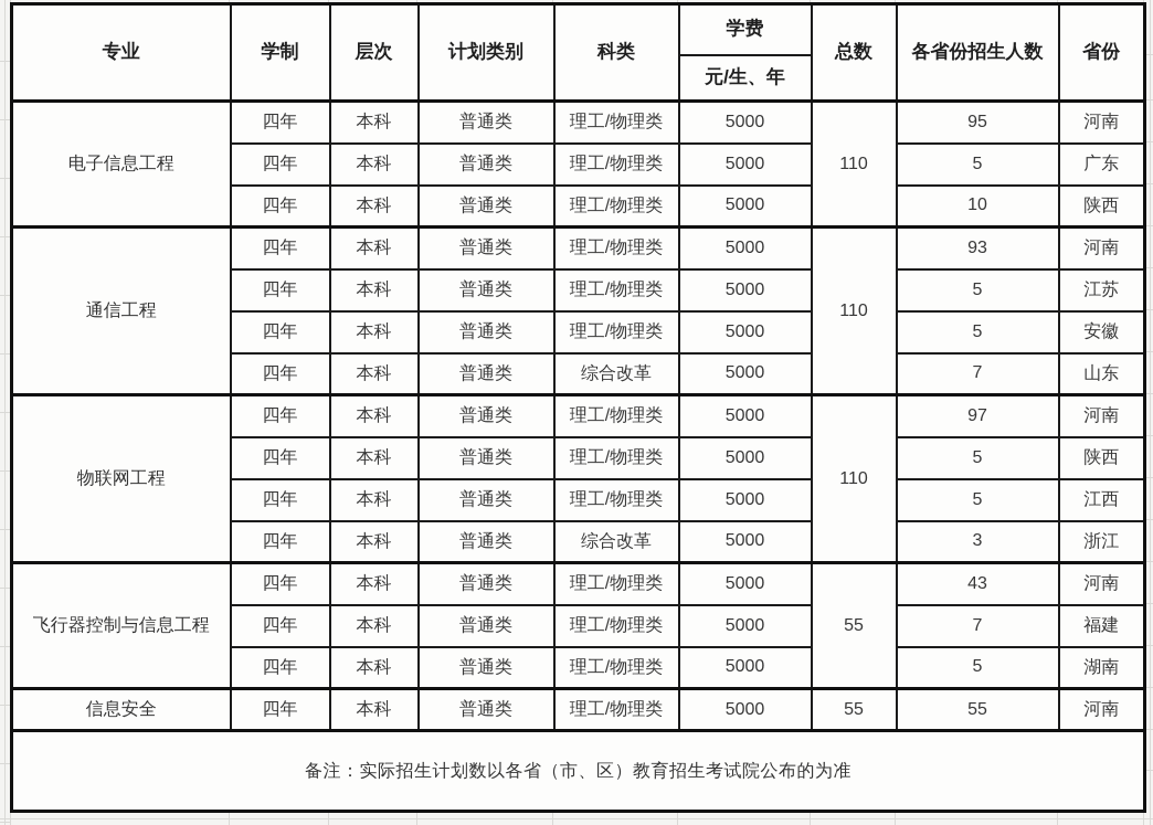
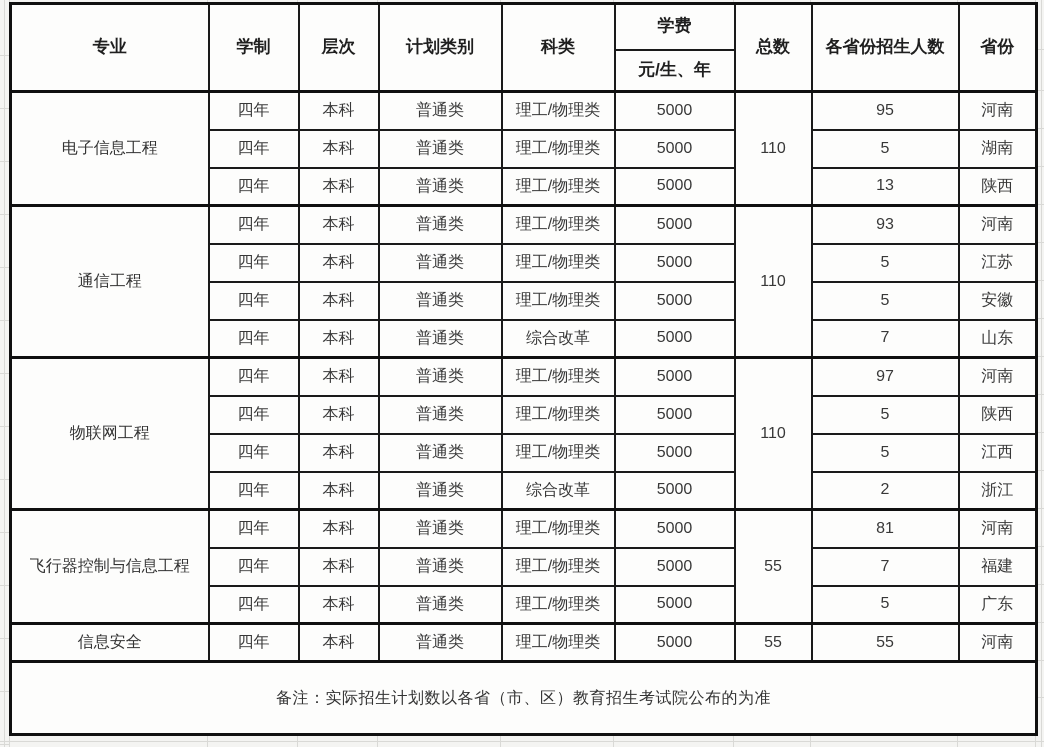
  专业	学制	层次	计划类别	科类	学费	总数	各省份招生人数	省份
  元/生、年
  电子信息工程	四年	本科	普通类	理工/物理类	5000	110	95	河南
- 四年	本科	普通类	理工/物理类	5000	5	广东
+ 四年	本科	普通类	理工/物理类	5000	5	湖南
- 四年	本科	普通类	理工/物理类	5000	10	陕西
+ 四年	本科	普通类	理工/物理类	5000	13	陕西
  通信工程	四年	本科	普通类	理工/物理类	5000	110	93	河南
  四年	本科	普通类	理工/物理类	5000	5	江苏
  四年	本科	普通类	理工/物理类	5000	5	安徽
  四年	本科	普通类	综合改革	5000	7	山东
  物联网工程	四年	本科	普通类	理工/物理类	5000	110	97	河南
  四年	本科	普通类	理工/物理类	5000	5	陕西
  四年	本科	普通类	理工/物理类	5000	5	江西
- 四年	本科	普通类	综合改革	5000	3	浙江
+ 四年	本科	普通类	综合改革	5000	2	浙江
- 飞行器控制与信息工程	四年	本科	普通类	理工/物理类	5000	55	43	河南
+ 飞行器控制与信息工程	四年	本科	普通类	理工/物理类	5000	55	81	河南
  四年	本科	普通类	理工/物理类	5000	7	福建
- 四年	本科	普通类	理工/物理类	5000	5	湖南
+ 四年	本科	普通类	理工/物理类	5000	5	广东
  信息安全	四年	本科	普通类	理工/物理类	5000	55	55	河南
  备注：实际招生计划数以各省（市、区）教育招生考试院公布的为准
